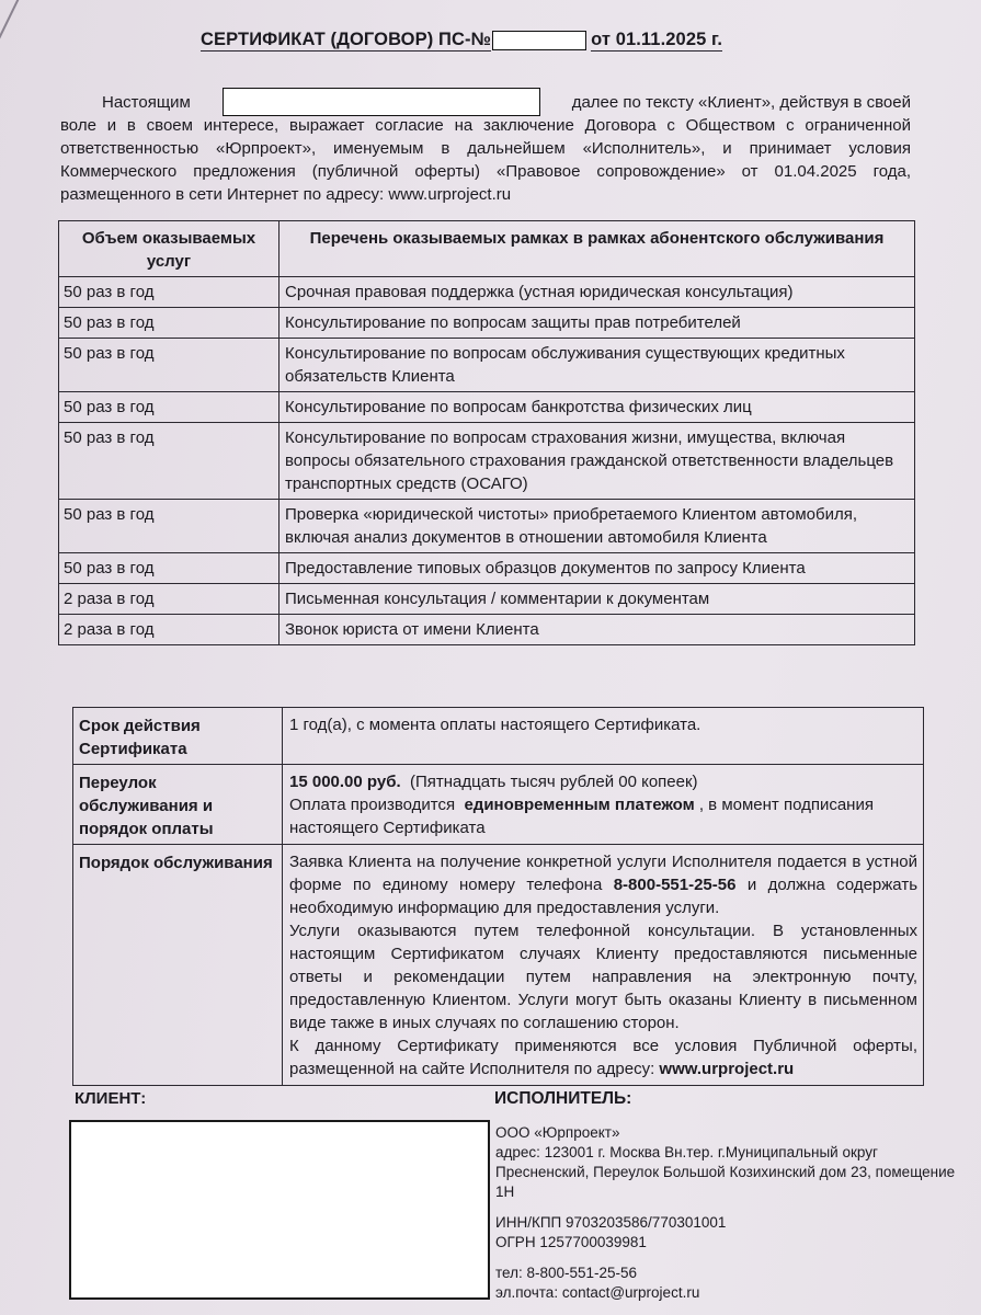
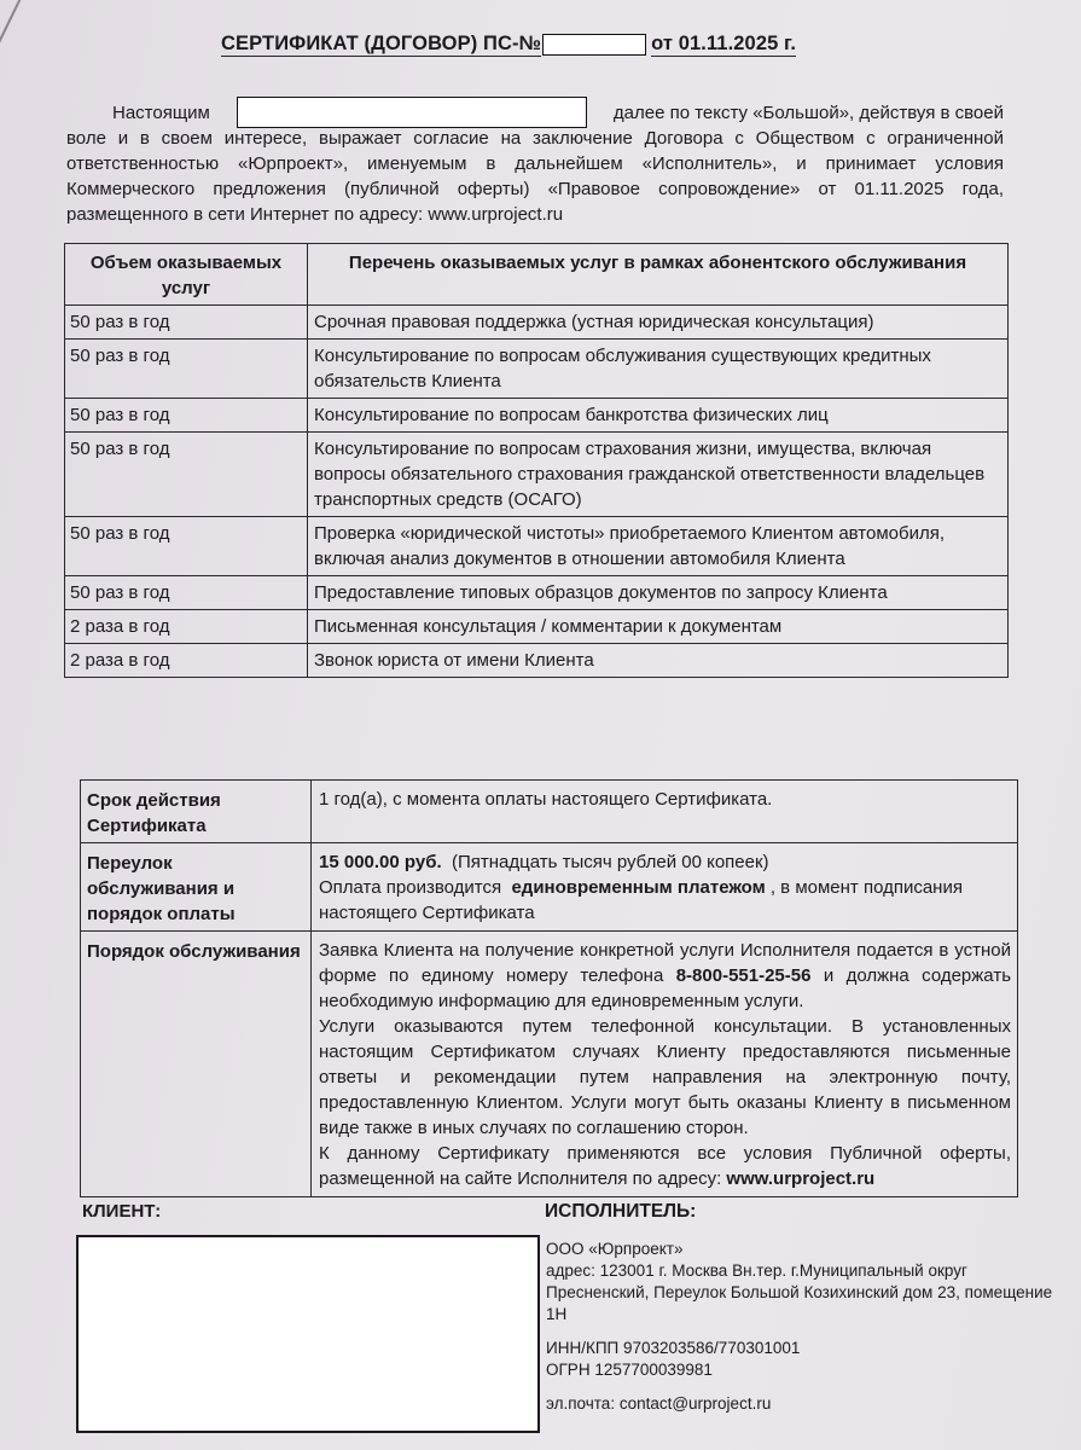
  СЕРТИФИКАТ (ДОГОВОР) ПС-№
  от 01.11.2025 г.
  Настоящим
- далее по тексту «Клиент», действуя в своей
+ далее по тексту «Большой», действуя в своей
- воле и в своем интересе, выражает согласие на заключение Договора с Обществом с ограниченной ответственностью «Юрпроект», именуемым в дальнейшем «Исполнитель», и принимает условия Коммерческого предложения (публичной оферты) «Правовое сопровождение» от 01.04.2025 года, размещенного в сети Интернет по адресу: www.urproject.ru
+ воле и в своем интересе, выражает согласие на заключение Договора с Обществом с ограниченной ответственностью «Юрпроект», именуемым в дальнейшем «Исполнитель», и принимает условия Коммерческого предложения (публичной оферты) «Правовое сопровождение» от 01.11.2025 года, размещенного в сети Интернет по адресу: www.urproject.ru
- Объем оказываемых услуг	Перечень оказываемых рамках в рамках абонентского обслуживания
+ Объем оказываемых услуг	Перечень оказываемых услуг в рамках абонентского обслуживания
  50 раз в год	Срочная правовая поддержка (устная юридическая консультация)
- 50 раз в год	Консультирование по вопросам защиты прав потребителей
  50 раз в год	Консультирование по вопросам обслуживания существующих кредитных обязательств Клиента
  50 раз в год	Консультирование по вопросам банкротства физических лиц
  50 раз в год	Консультирование по вопросам страхования жизни, имущества, включая вопросы обязательного страхования гражданской ответственности владельцев транспортных средств (ОСАГО)
  50 раз в год	Проверка «юридической чистоты» приобретаемого Клиентом автомобиля, включая анализ документов в отношении автомобиля Клиента
  50 раз в год	Предоставление типовых образцов документов по запросу Клиента
  2 раза в год	Письменная консультация / комментарии к документам
  2 раза в год	Звонок юриста от имени Клиента
  Срок действия Сертификата	1 год(а), с момента оплаты настоящего Сертификата.
  Переулок обслуживания и порядок оплаты	15 000.00 руб. (Пятнадцать тысяч рублей 00 копеек) Оплата производится единовременным платежом , в момент подписания настоящего Сертификата
- Порядок обслуживания	Заявка Клиента на получение конкретной услуги Исполнителя подается в устной форме по единому номеру телефона 8-800-551-25-56 и должна содержать необходимую информацию для предоставления услуги. Услуги оказываются путем телефонной консультации. В установленных настоящим Сертификатом случаях Клиенту предоставляются письменные ответы и рекомендации путем направления на электронную почту, предоставленную Клиентом. Услуги могут быть оказаны Клиенту в письменном виде также в иных случаях по соглашению сторон. К данному Сертификату применяются все условия Публичной оферты, размещенной на сайте Исполнителя по адресу: www.urproject.ru
+ Порядок обслуживания	Заявка Клиента на получение конкретной услуги Исполнителя подается в устной форме по единому номеру телефона 8-800-551-25-56 и должна содержать необходимую информацию для единовременным услуги. Услуги оказываются путем телефонной консультации. В установленных настоящим Сертификатом случаях Клиенту предоставляются письменные ответы и рекомендации путем направления на электронную почту, предоставленную Клиентом. Услуги могут быть оказаны Клиенту в письменном виде также в иных случаях по соглашению сторон. К данному Сертификату применяются все условия Публичной оферты, размещенной на сайте Исполнителя по адресу: www.urproject.ru
  КЛИЕНТ:
  ИСПОЛНИТЕЛЬ:
  ООО «Юрпроект»
  адрес: 123001 г. Москва Вн.тер. г.Муниципальный округ Пресненский, Переулок Большой Козихинский дом 23, помещение 1Н
  ИНН/КПП 9703203586/770301001
  ОГРН 1257700039981
- тел: 8-800-551-25-56
  эл.почта: contact@urproject.ru
